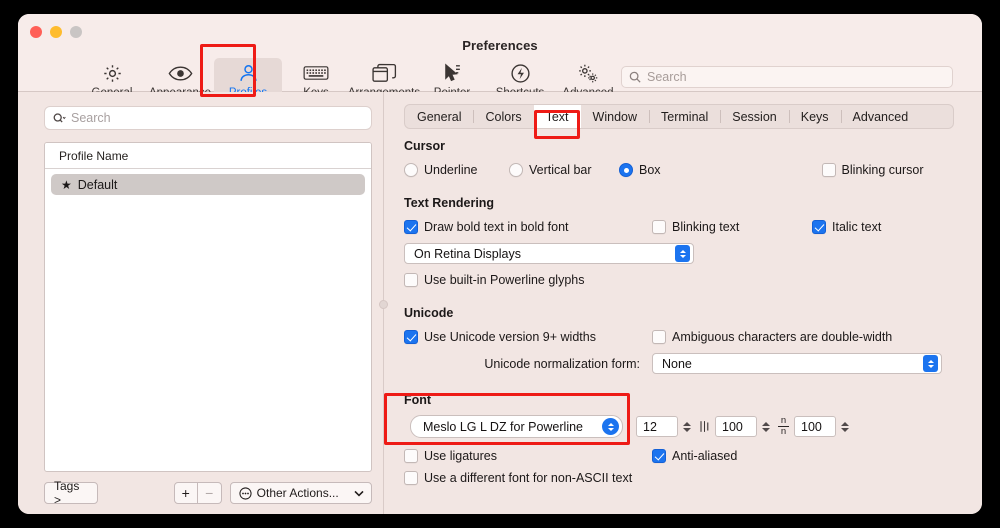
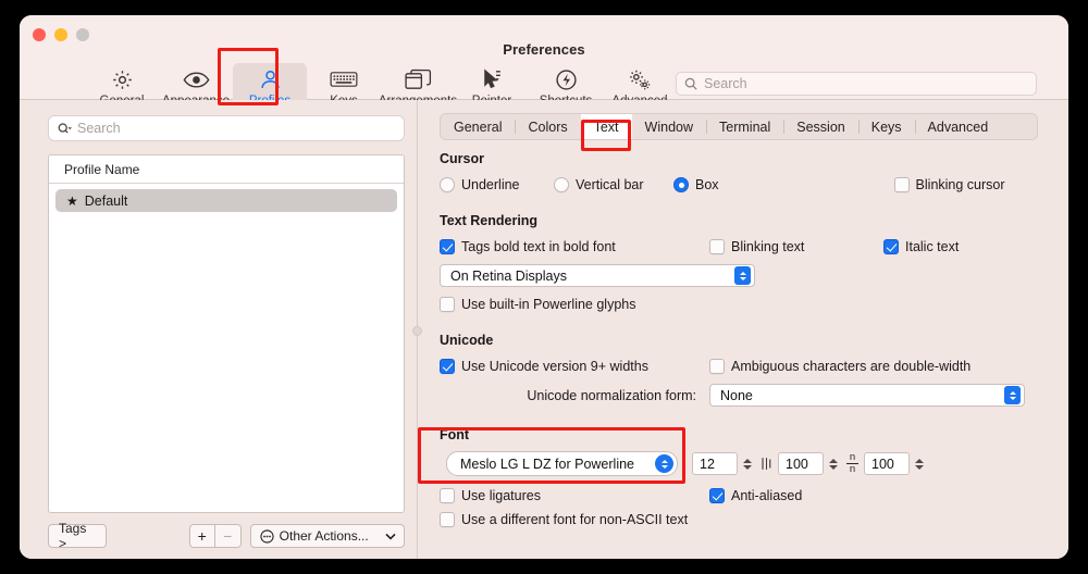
  Preferences
  Search
  Search
  Profile Name
  ★
  Default
  Tags >
  +
  −
  Other Actions...
  General
  Colors
  Text
  Window
  Terminal
  Session
  Keys
  Advanced
  Cursor
  Underline
  Vertical bar
  Box
  Blinking cursor
  Text Rendering
- Draw bold text in bold font
+ Tags bold text in bold font
  Blinking text
  Italic text
  On Retina Displays
  Use built-in Powerline glyphs
  Unicode
  Use Unicode version 9+ widths
  Ambiguous characters are double-width
  Unicode normalization form:
  None
  Font
  Meslo LG L DZ for Powerline
  12
  100
  n
  n
  100
  Use ligatures
  Anti-aliased
  Use a different font for non-ASCII text
